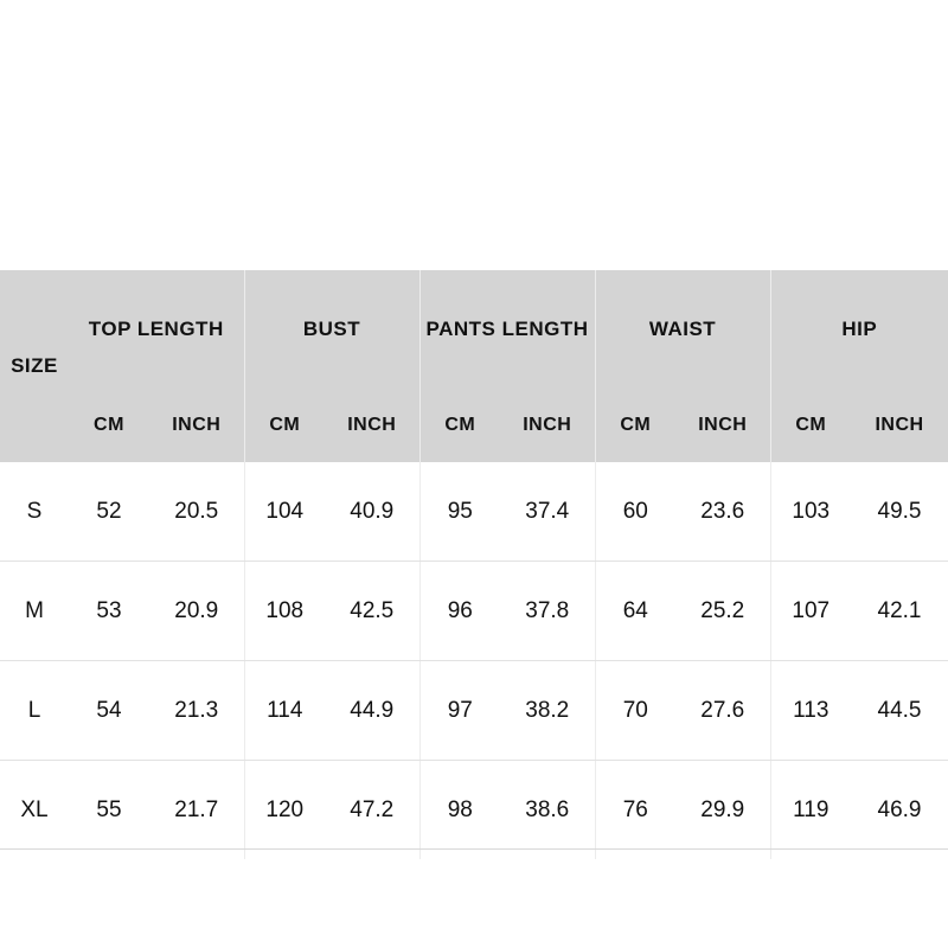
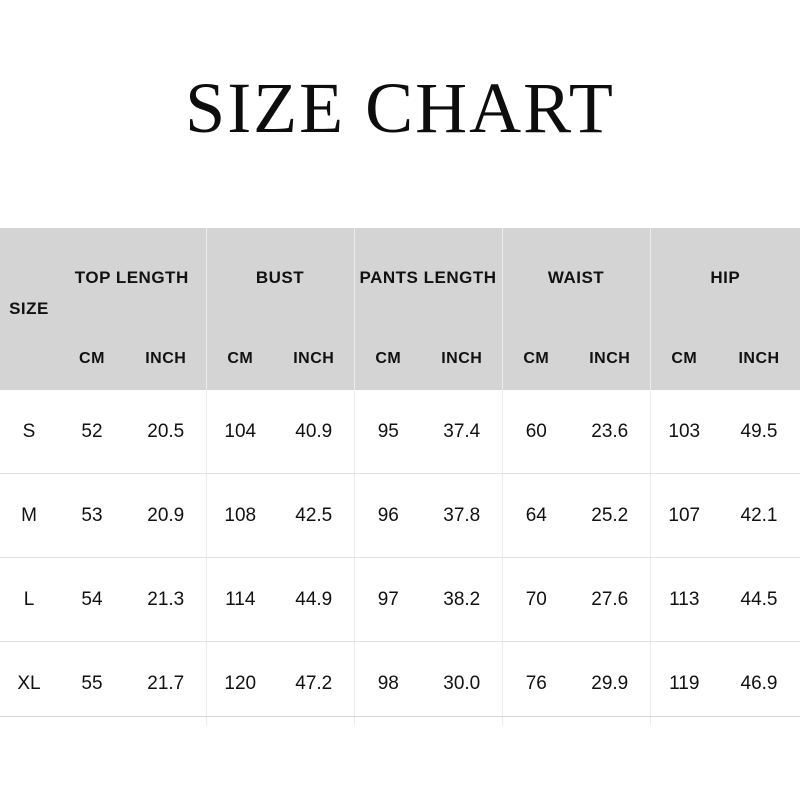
+ SIZE CHART
  SIZE	TOP LENGTH	BUST	PANTS LENGTH	WAIST	HIP
  CM	INCH	CM	INCH	CM	INCH	CM	INCH	CM	INCH
  S	52	20.5	104	40.9	95	37.4	60	23.6	103	49.5
  M	53	20.9	108	42.5	96	37.8	64	25.2	107	42.1
  L	54	21.3	114	44.9	97	38.2	70	27.6	113	44.5
- XL	55	21.7	120	47.2	98	38.6	76	29.9	119	46.9
+ XL	55	21.7	120	47.2	98	30.0	76	29.9	119	46.9
